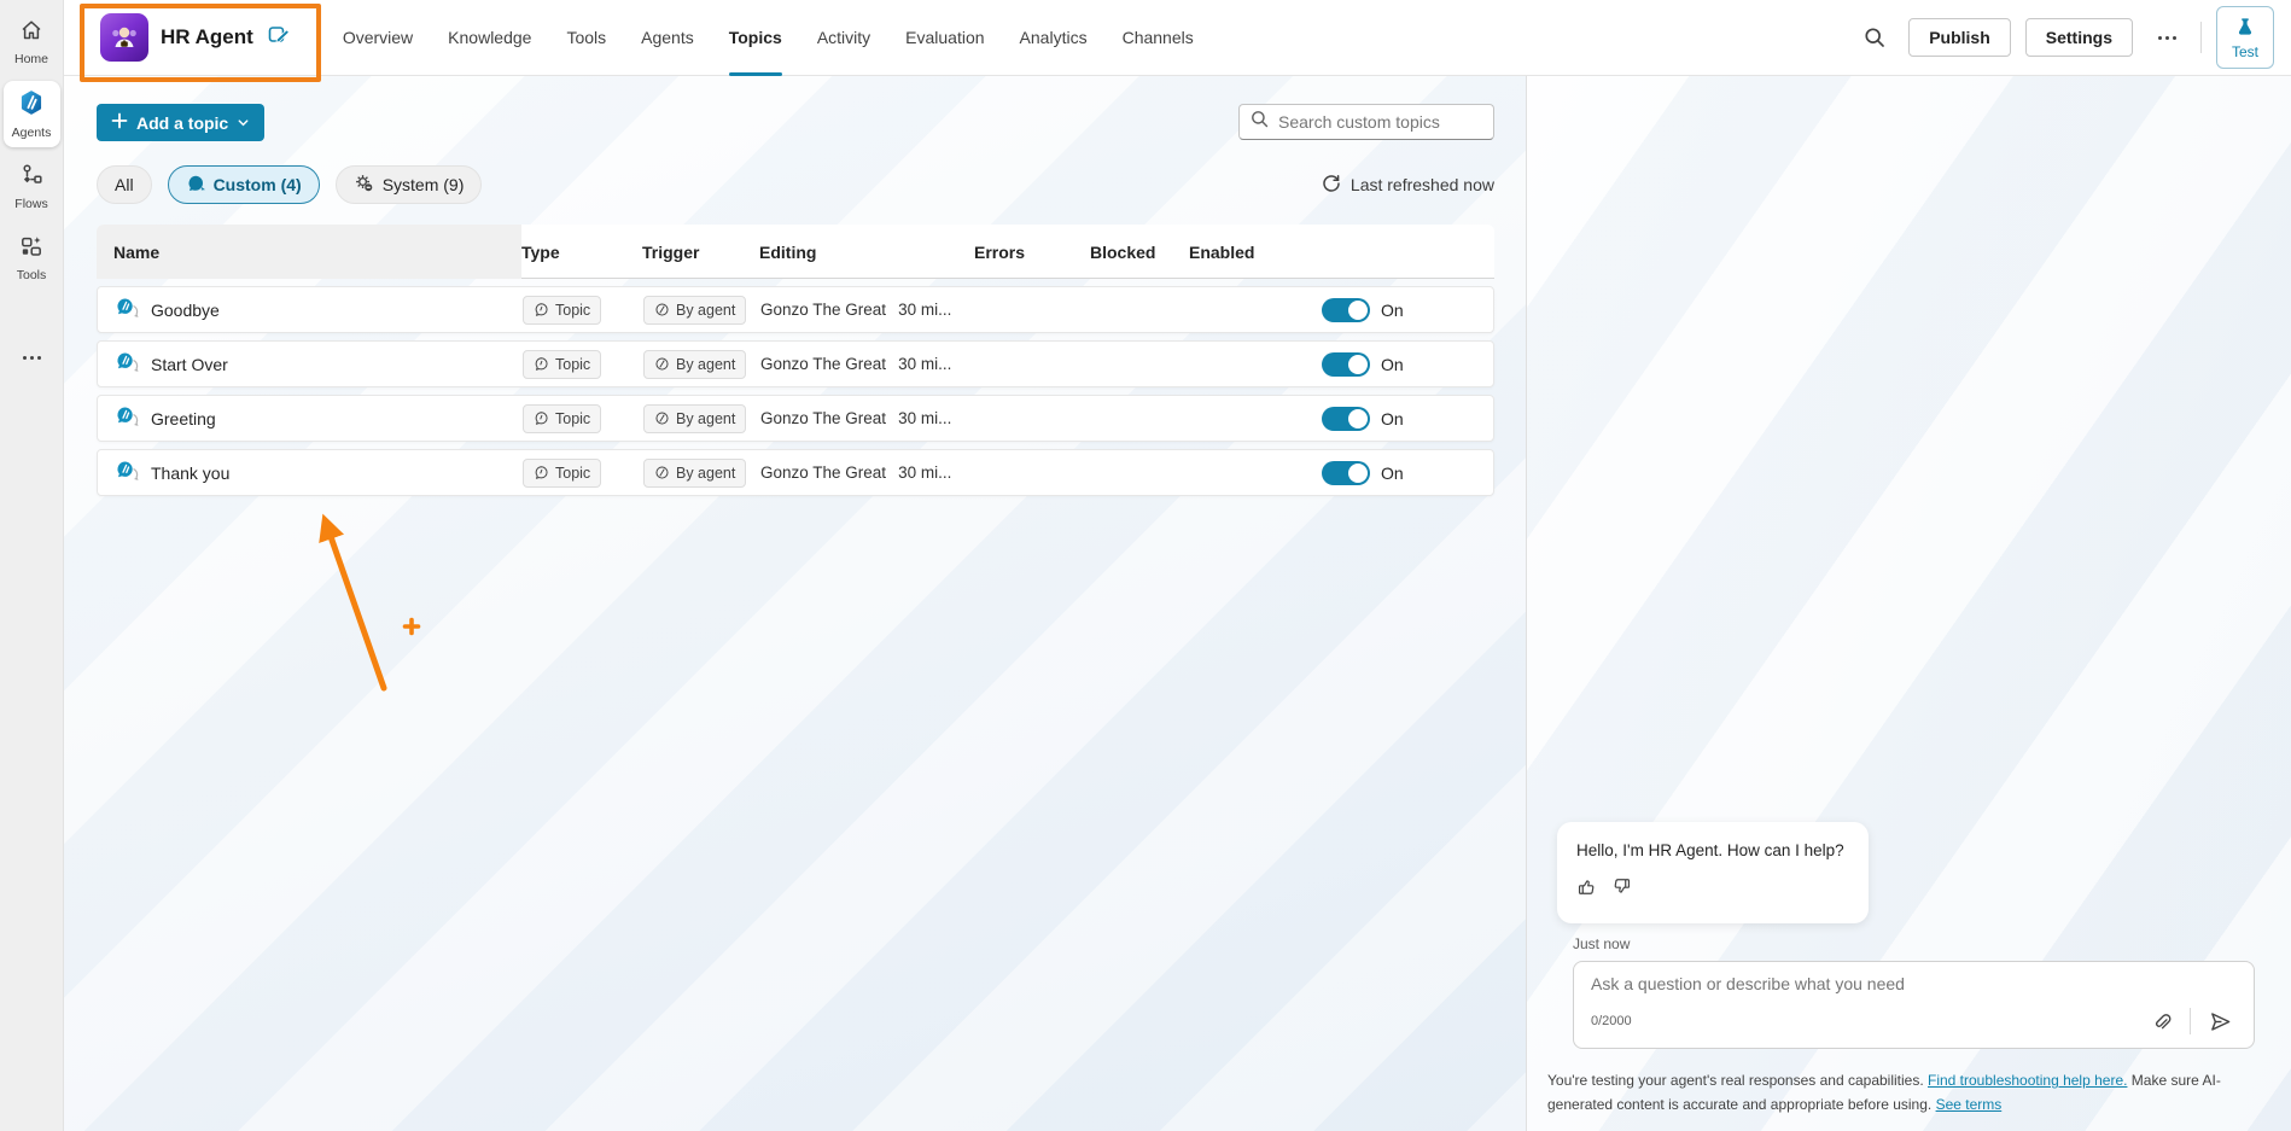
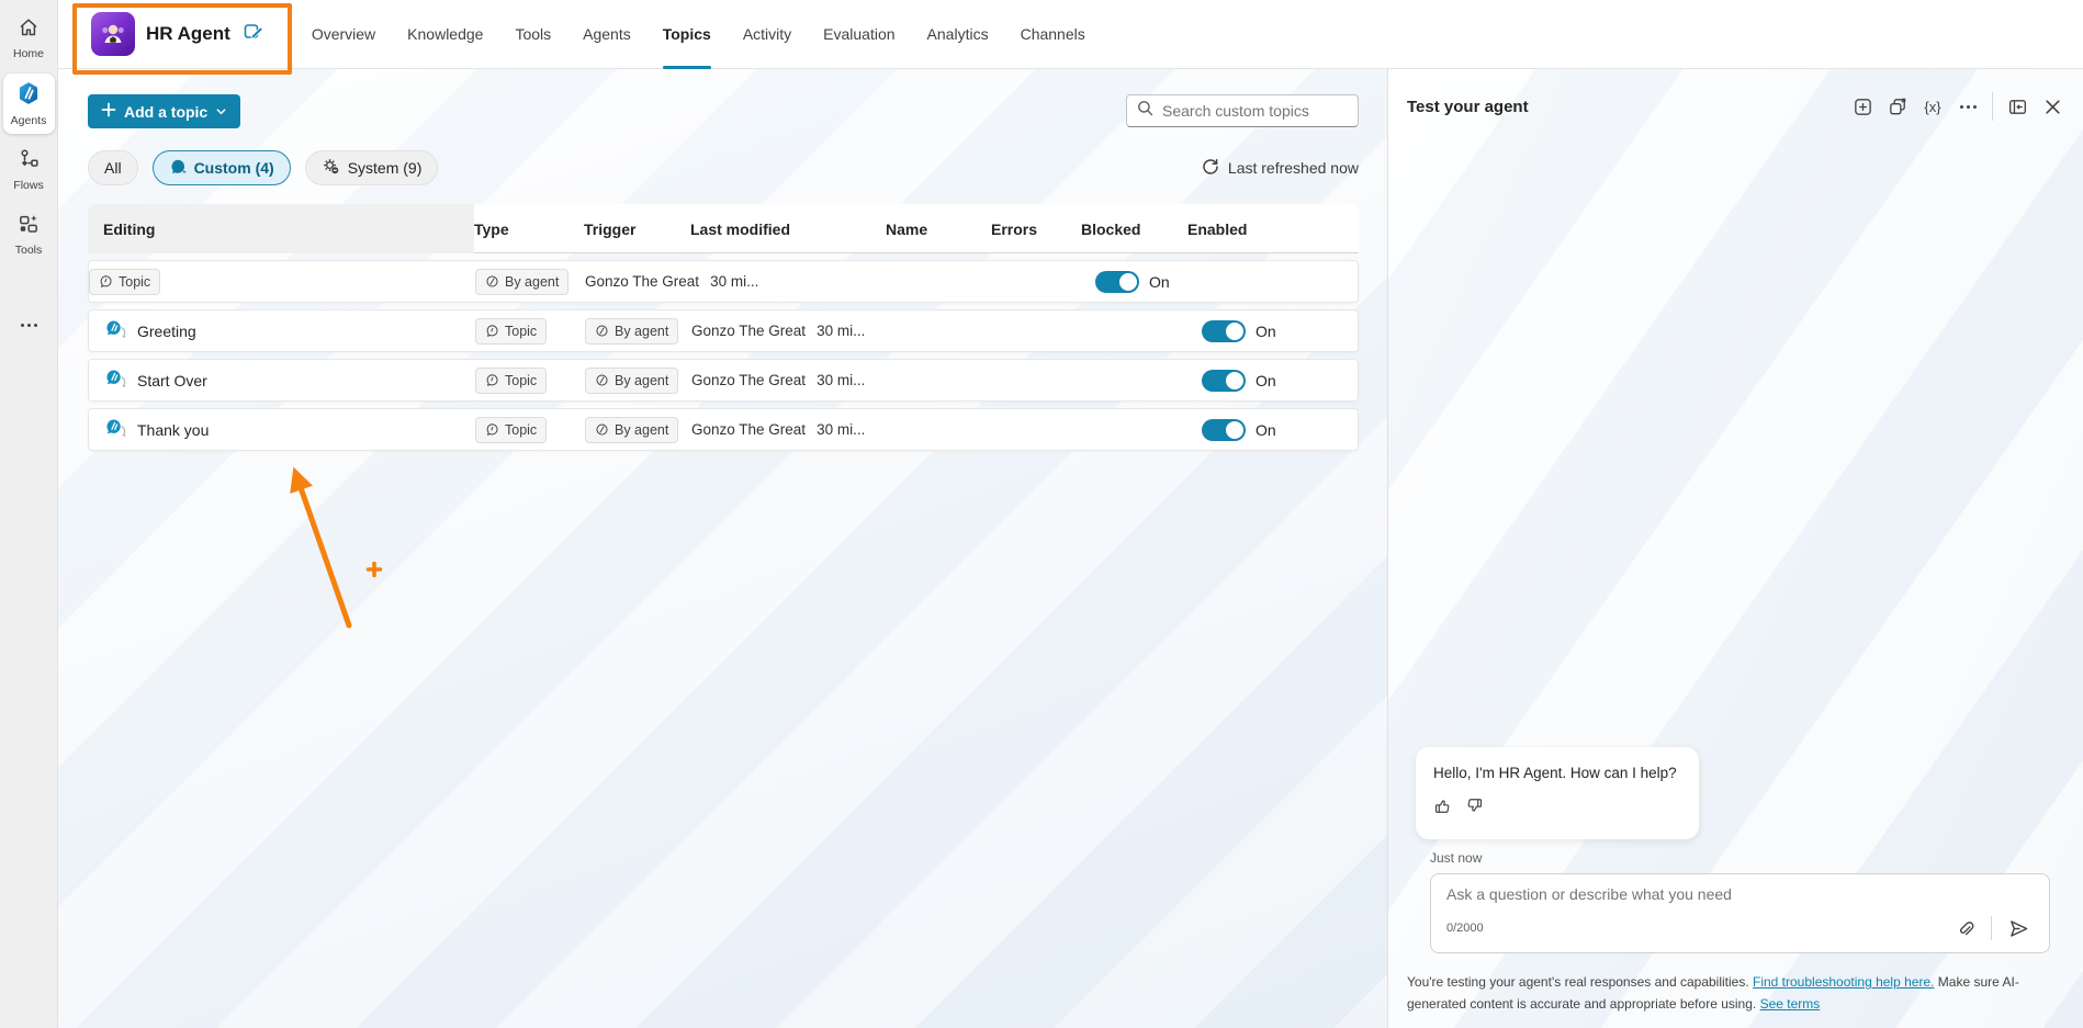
  Home
  Agents
  Flows
  Tools
  HR Agent
  Overview
  Knowledge
  Tools
  Agents
  Topics
  Activity
  Evaluation
  Analytics
  Channels
- Publish
- Settings
- Test
  Add a topic
  Search custom topics
  All
  Custom (4)
  System (9)
  Last refreshed now
- Name
+ Editing
  Type
  Trigger
+ Last modified
- Editing
+ Name
  Errors
  Blocked
  Enabled
- Goodbye
  Topic
  By agent
  Gonzo The Great
  30 mi...
  On
- Start Over
+ Greeting
  Topic
  By agent
  Gonzo The Great
  30 mi...
  On
- Greeting
+ Start Over
  Topic
  By agent
  Gonzo The Great
  30 mi...
  On
  Thank you
  Topic
  By agent
  Gonzo The Great
  30 mi...
  On
+ Test your agent
+ {x}
  Hello, I'm HR Agent. How can I help?
  Just now
  Ask a question or describe what you need
  0/2000
  You're testing your agent's real responses and capabilities. Find troubleshooting help here. Make sure AI-generated content is accurate and appropriate before using. See terms
